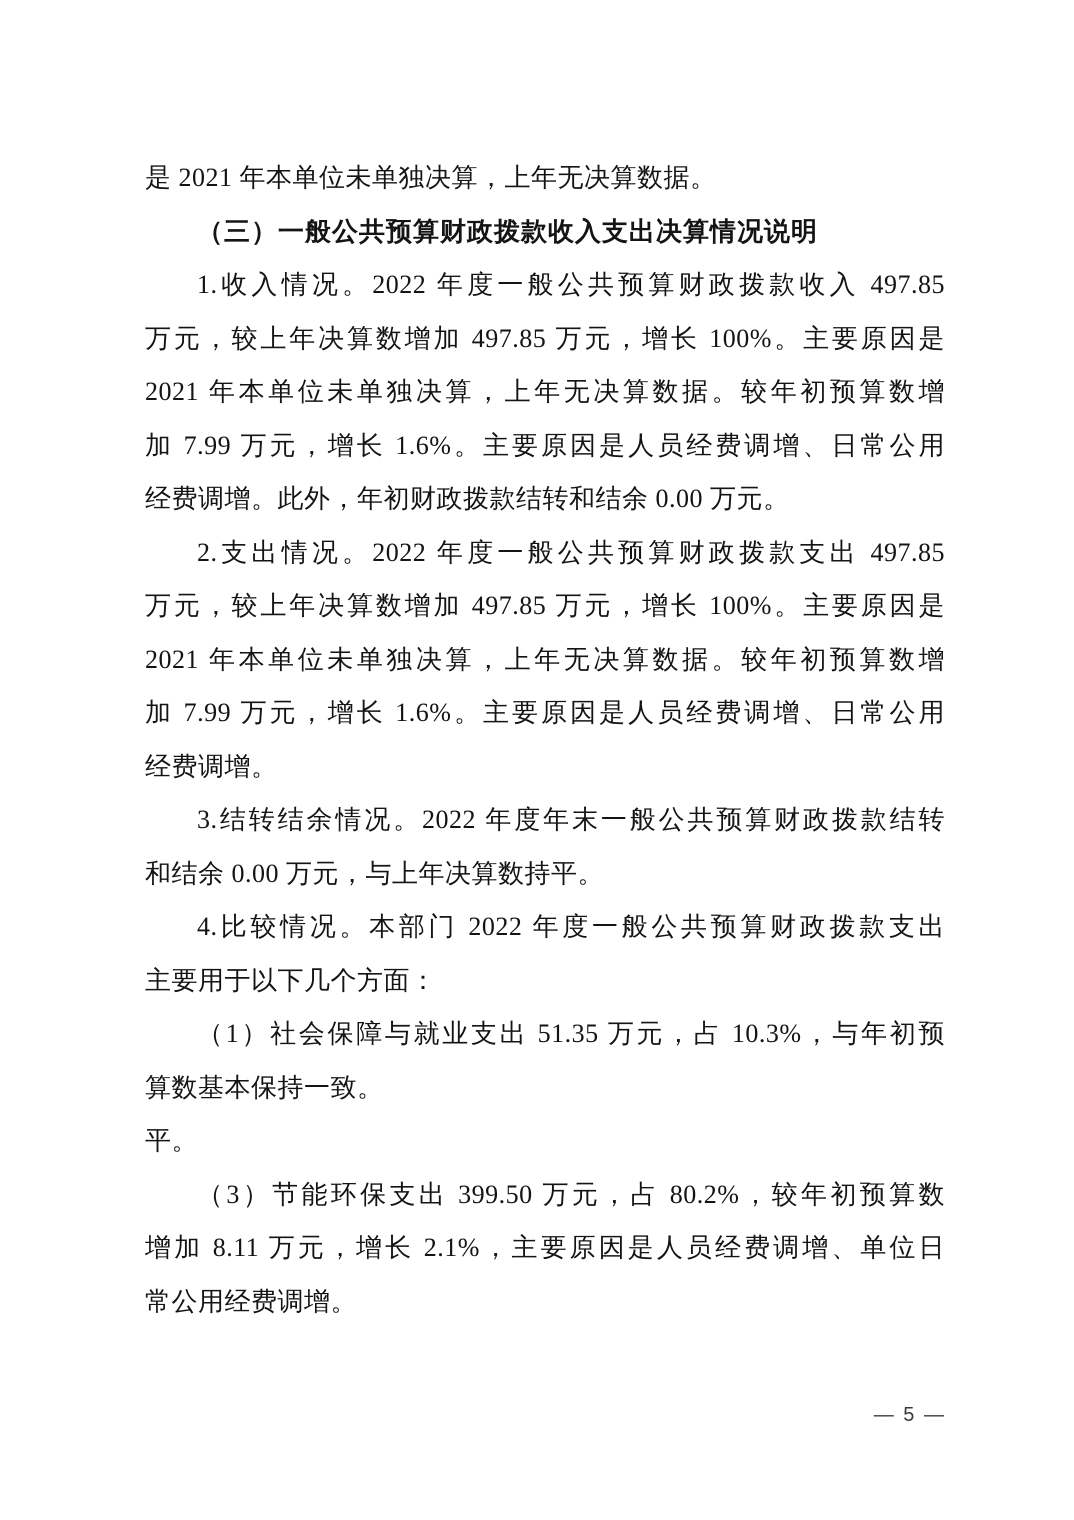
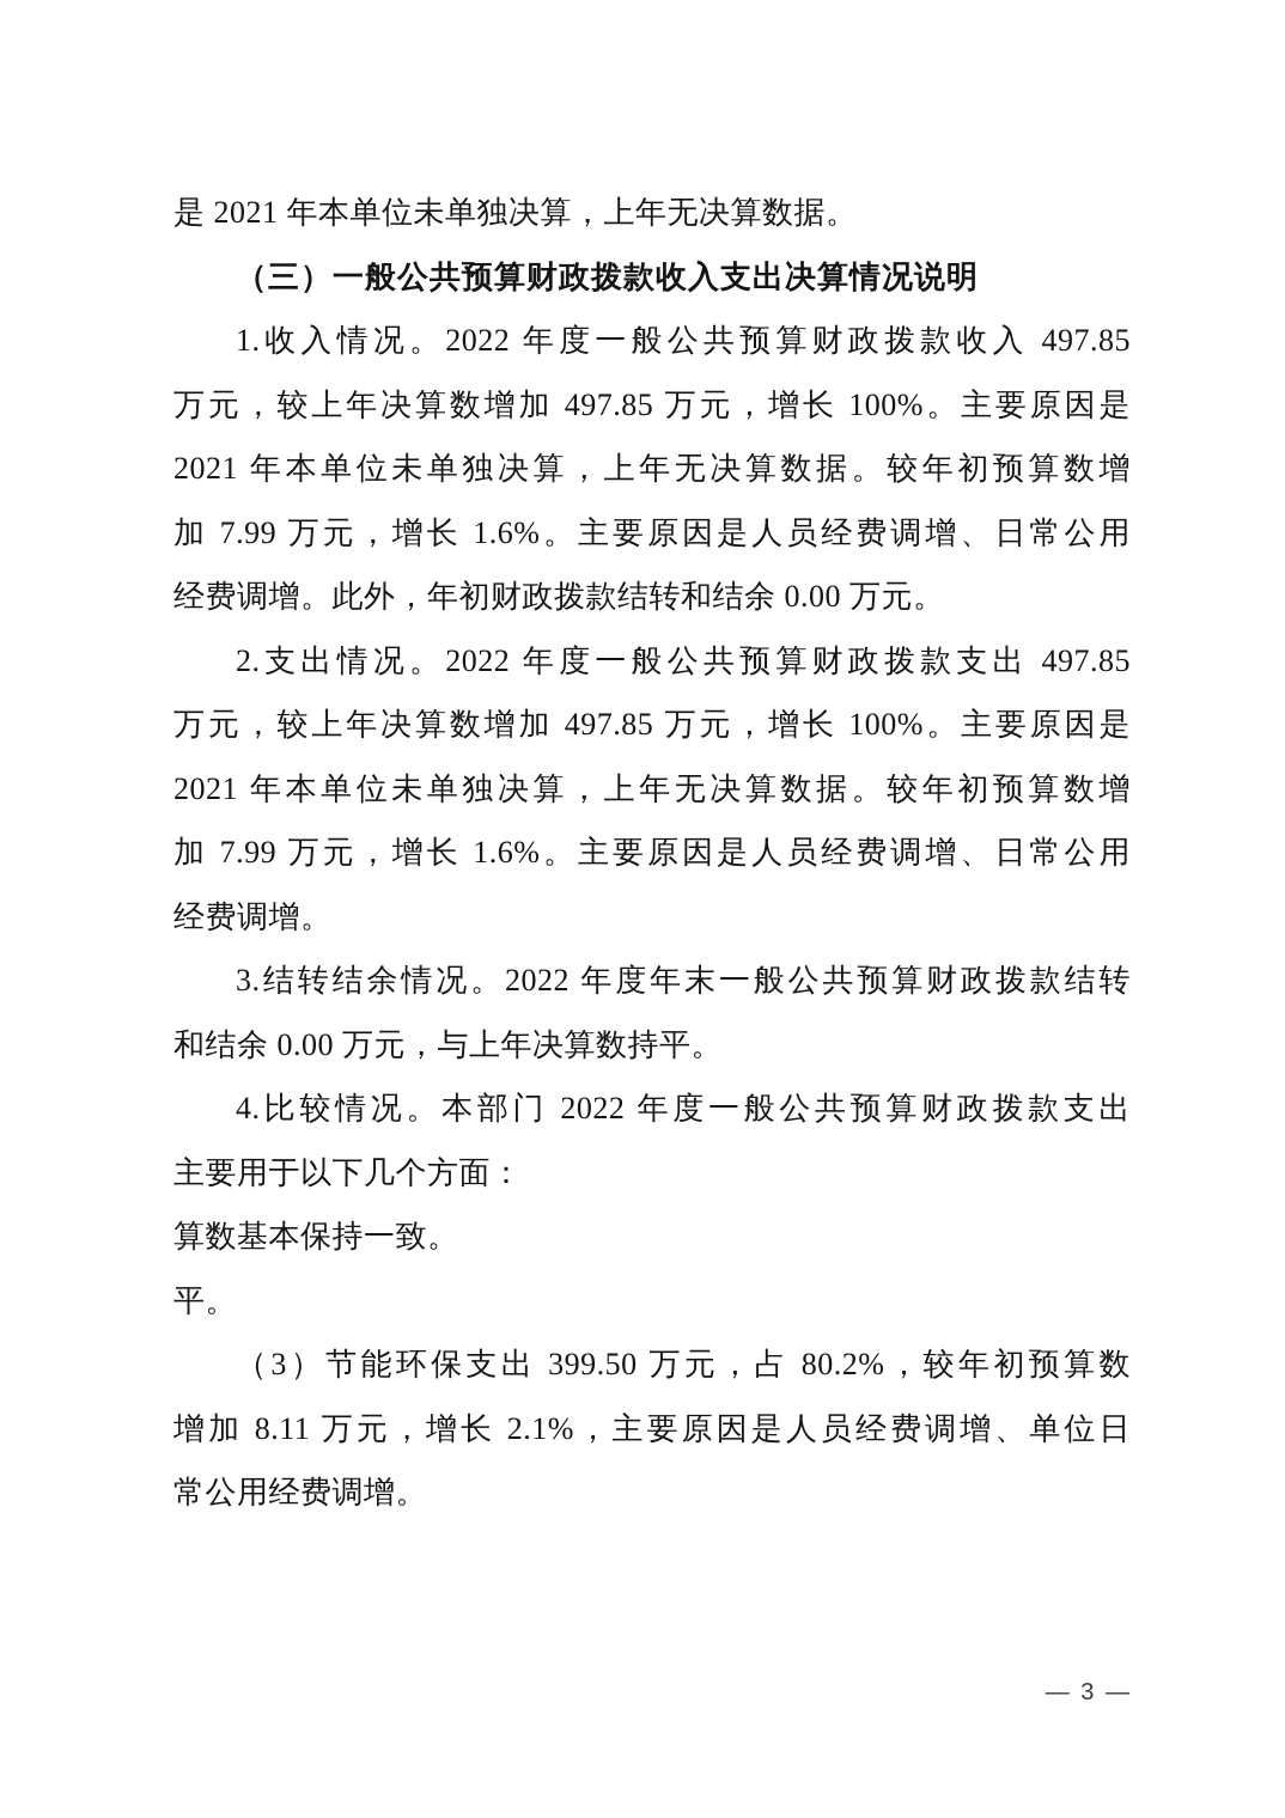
  是 2021 年本单位未单独决算，上年无决算数据。
  （三）一般公共预算财政拨款收入支出决算情况说明
  1.收入情况。2022 年度一般公共预算财政拨款收入 497.85
  万元，较上年决算数增加 497.85 万元，增长 100%。主要原因是
  2021 年本单位未单独决算，上年无决算数据。较年初预算数增
  加 7.99 万元，增长 1.6%。主要原因是人员经费调增、日常公用
  经费调增。此外，年初财政拨款结转和结余 0.00 万元。
  2.支出情况。2022 年度一般公共预算财政拨款支出 497.85
  万元，较上年决算数增加 497.85 万元，增长 100%。主要原因是
  2021 年本单位未单独决算，上年无决算数据。较年初预算数增
  加 7.99 万元，增长 1.6%。主要原因是人员经费调增、日常公用
  经费调增。
  3.结转结余情况。2022 年度年末一般公共预算财政拨款结转
  和结余 0.00 万元，与上年决算数持平。
  4.比较情况。本部门 2022 年度一般公共预算财政拨款支出
  主要用于以下几个方面：
- （1）社会保障与就业支出 51.35 万元，占 10.3%，与年初预
  算数基本保持一致。
  平。
  （3）节能环保支出 399.50 万元，占 80.2%，较年初预算数
  增加 8.11 万元，增长 2.1%，主要原因是人员经费调增、单位日
  常公用经费调增。
- — 5 —
+ — 3 —
